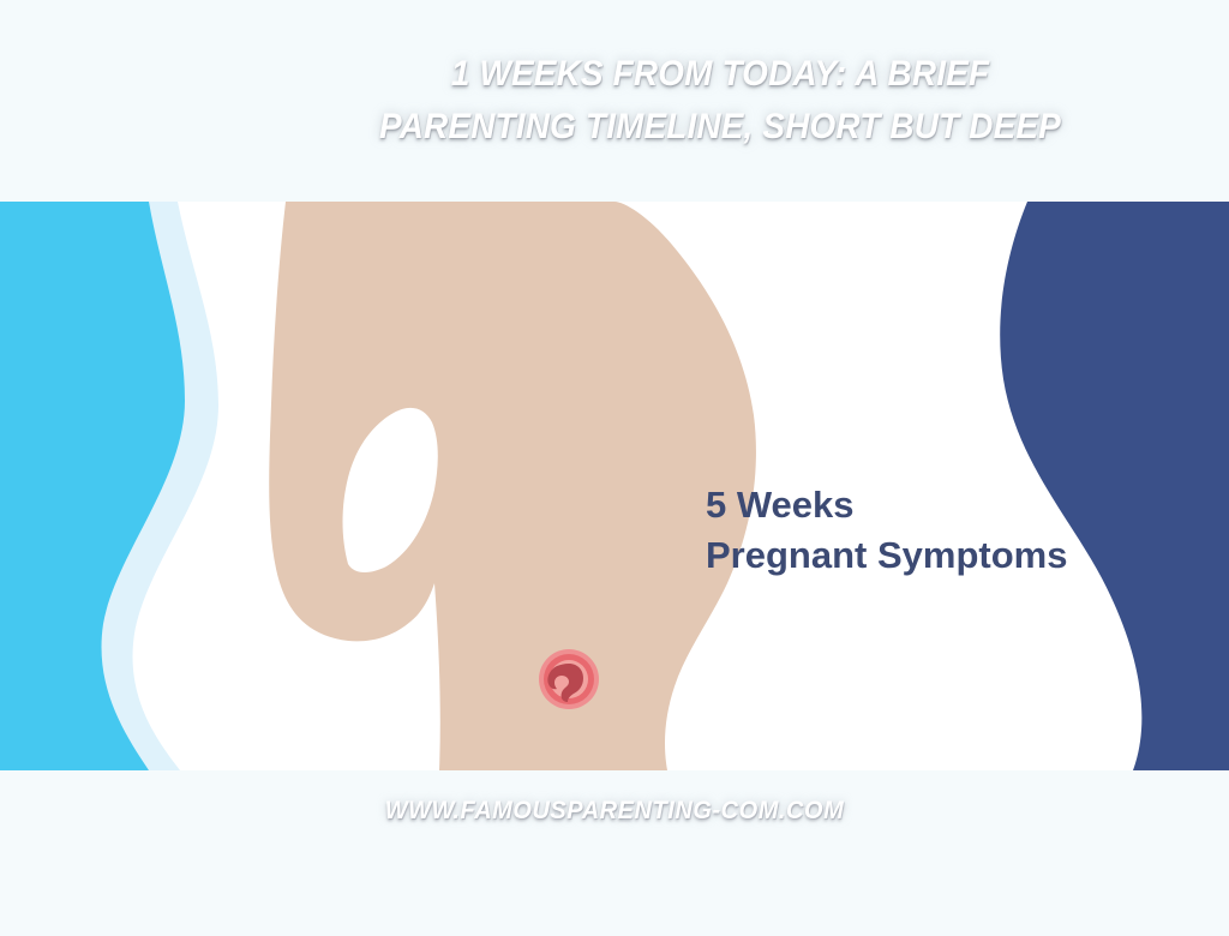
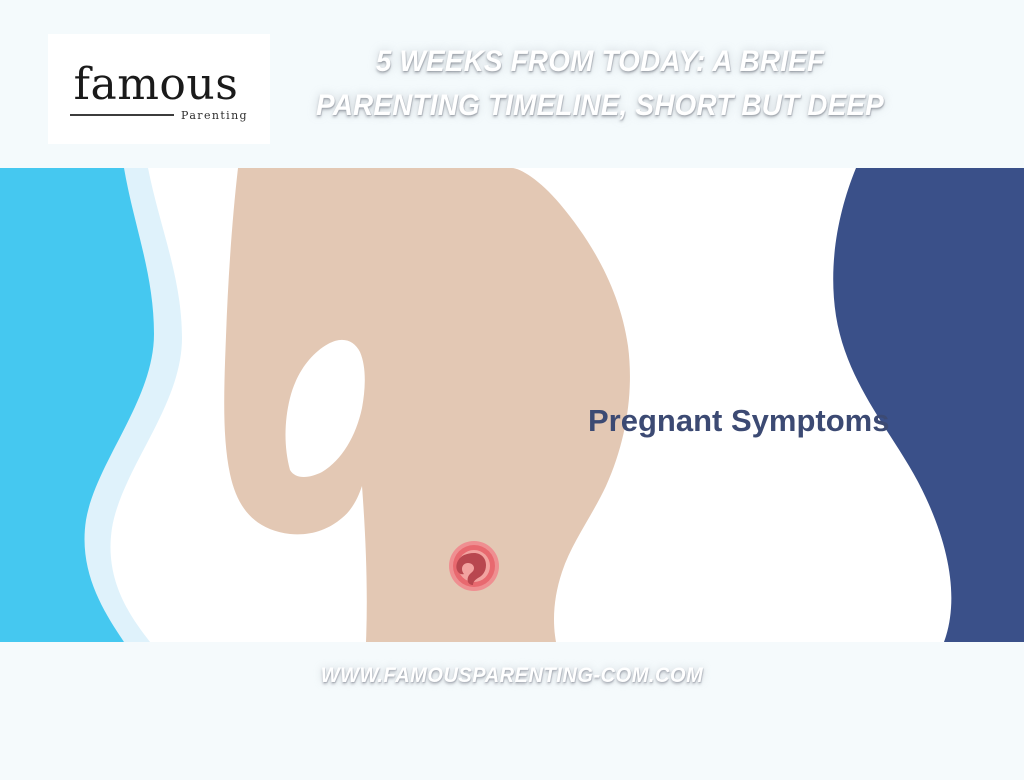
+ famous
+ Parenting
- 1 WEEKS FROM TODAY: A BRIEF PARENTING TIMELINE, SHORT BUT DEEP
+ 5 WEEKS FROM TODAY: A BRIEF PARENTING TIMELINE, SHORT BUT DEEP
- 5 Weeks
  Pregnant Symptoms
  WWW.FAMOUSPARENTING-COM.COM
